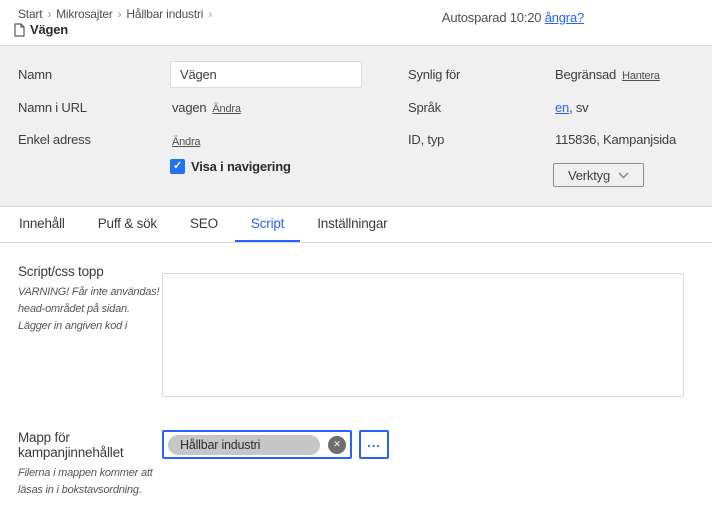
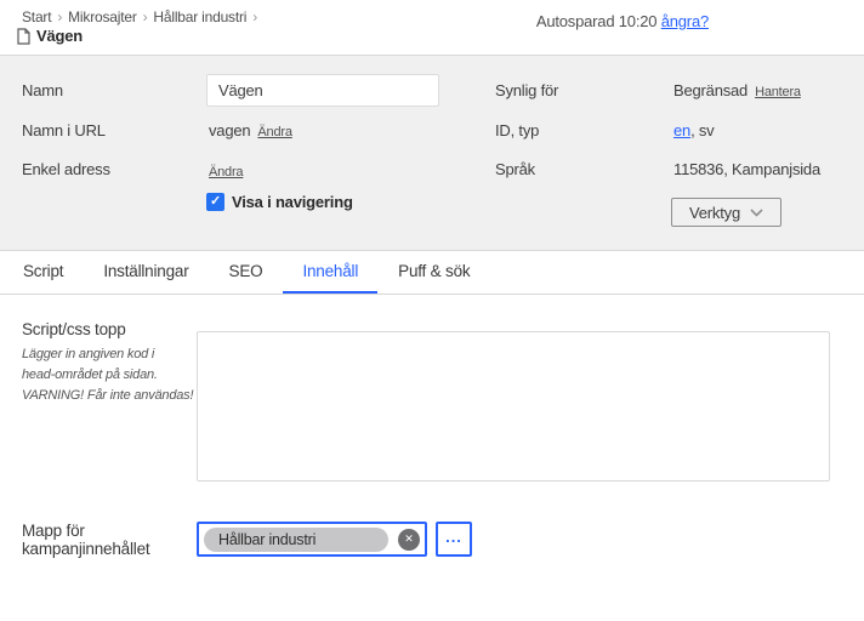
  Start › Mikrosajter › Hållbar industri ›
  Vägen
  Autosparad 10:20 ångra?
  Namn
  Vägen
  Namn i URL
  vagen Ändra
  Enkel adress
  Ändra
  ✓
  Visa i navigering
  Synlig för
  Begränsad Hantera
- Språk
+ ID, typ
  en, sv
- ID, typ
+ Språk
  115836, Kampanjsida
  Verktyg
- Innehåll
+ Script
- Puff & sök
+ Inställningar
  SEO
- Script
+ Innehåll
- Inställningar
+ Puff & sök
  Script/css topp
- VARNING! Får inte användas!
+ Lägger in angiven kod i
  head-området på sidan.
- Lägger in angiven kod i
+ VARNING! Får inte användas!
  Mapp för
  kampanjinnehållet
- Filerna i mappen kommer att
- läsas in i bokstavsordning.
  Hållbar industri
  ✕
  ...
